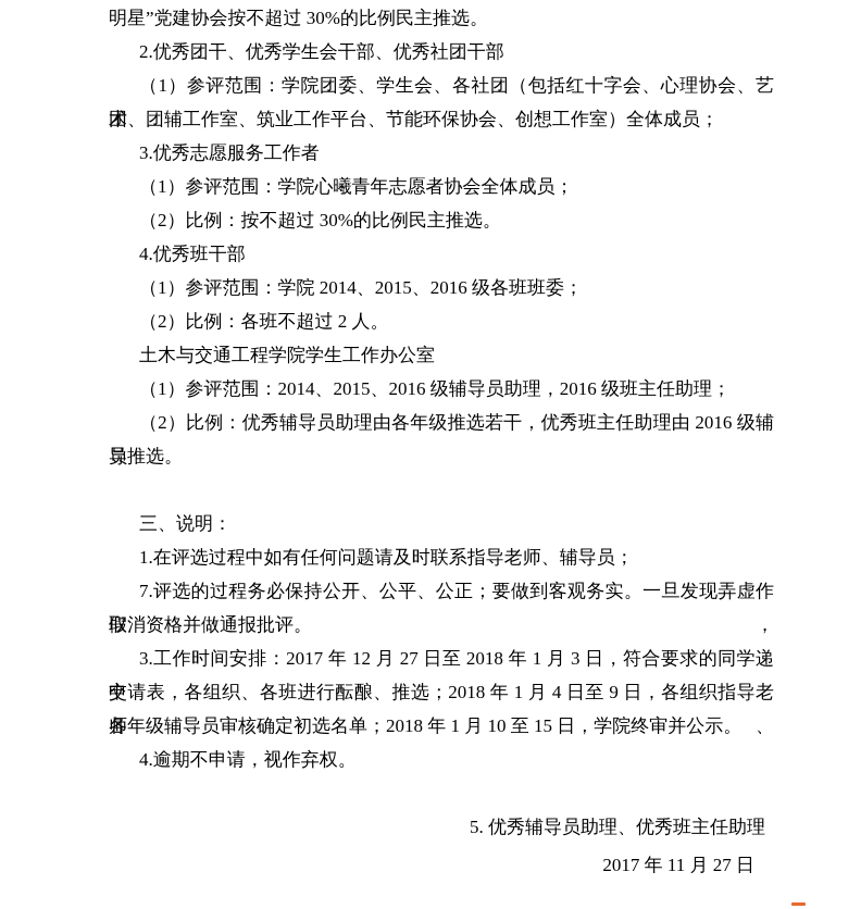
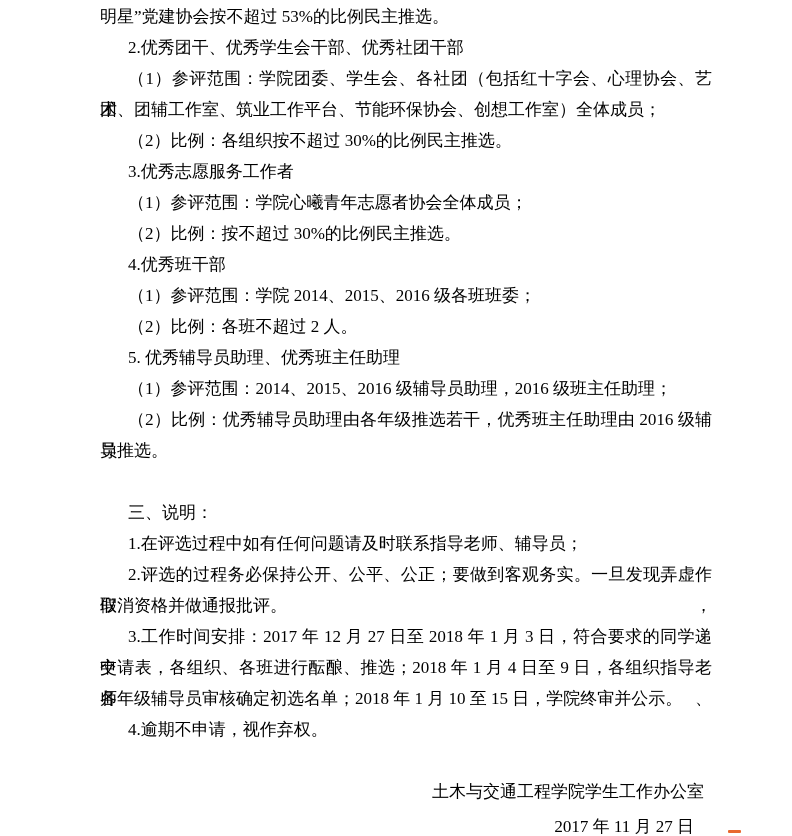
- 明星”党建协会按不超过 30%的比例民主推选。
+ 明星”党建协会按不超过 53%的比例民主推选。
  2.优秀团干、优秀学生会干部、优秀社团干部
  （1）参评范围：学院团委、学生会、各社团（包括红十字会、心理协会、艺术
  团、团辅工作室、筑业工作平台、节能环保协会、创想工作室）全体成员；
+ （2）比例：各组织按不超过 30%的比例民主推选。
  3.优秀志愿服务工作者
  （1）参评范围：学院心曦青年志愿者协会全体成员；
  （2）比例：按不超过 30%的比例民主推选。
  4.优秀班干部
  （1）参评范围：学院 2014、2015、2016 级各班班委；
  （2）比例：各班不超过 2 人。
- 土木与交通工程学院学生工作办公室
+ 5. 优秀辅导员助理、优秀班主任助理
  （1）参评范围：2014、2015、2016 级辅导员助理，2016 级班主任助理；
  （2）比例：优秀辅导员助理由各年级推选若干，优秀班主任助理由 2016 级辅导
  员推选。
  三、说明：
  1.在评选过程中如有任何问题请及时联系指导老师、辅导员；
- 7.评选的过程务必保持公开、公平、公正；要做到客观务实。一旦发现弄虚作假，
+ 2.评选的过程务必保持公开、公平、公正；要做到客观务实。一旦发现弄虚作假，
  取消资格并做通报批评。
  3.工作时间安排：2017 年 12 月 27 日至 2018 年 1 月 3 日，符合要求的同学递交
  申请表，各组织、各班进行酝酿、推选；2018 年 1 月 4 日至 9 日，各组织指导老师、
  各年级辅导员审核确定初选名单；2018 年 1 月 10 至 15 日，学院终审并公示。
  4.逾期不申请，视作弃权。
- 5. 优秀辅导员助理、优秀班主任助理
+ 土木与交通工程学院学生工作办公室
  2017 年 11 月 27 日
